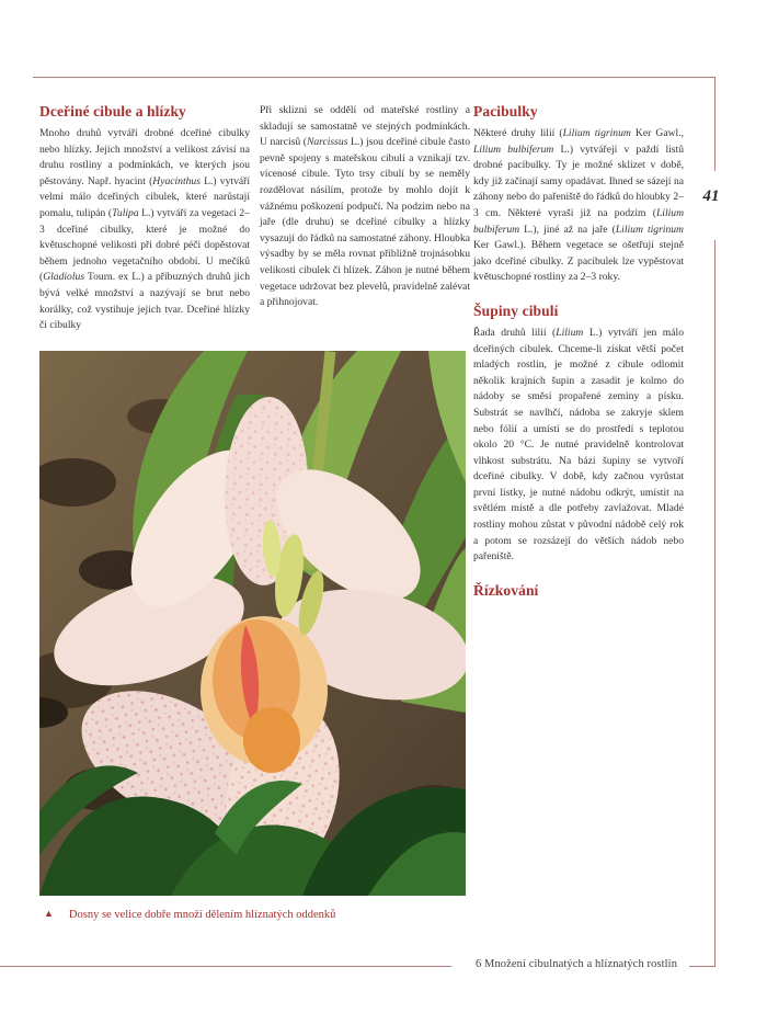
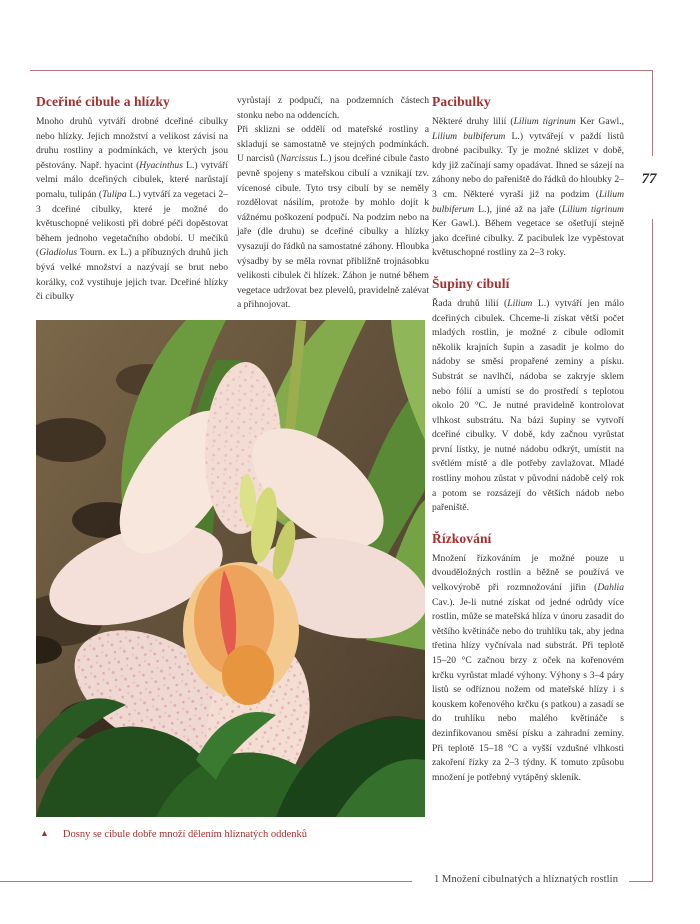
- 41
+ 77
  Dceřiné cibule a hlízky
  Mnoho druhů vytváří drobné dceřiné cibulky nebo hlízky. Jejich množství a velikost závisí na druhu rostliny a podmínkách, ve kterých jsou pěstovány. Např. hyacint (Hyacinthus L.) vytváří velmi málo dceřiných cibulek, které narůstají pomalu, tulipán (Tulipa L.) vytváří za vegetaci 2–3 dceřiné cibulky, které je možné do květuschopné velikosti při dobré péči dopěstovat během jednoho vegetačního období. U mečíků (Gladiolus Tourn. ex L.) a příbuzných druhů jich bývá velké množství a nazývají se brut nebo korálky, což vystihuje jejich tvar. Dceřiné hlízky či cibulky
+ vyrůstají z podpučí, na podzemních částech stonku nebo na oddencích.
  Při sklizni se oddělí od mateřské rostliny a skladují se samostatně ve stejných podmínkách. U narcisů (Narcissus L.) jsou dceřiné cibule často pevně spojeny s mateřskou cibulí a vznikají tzv. vícenosé cibule. Tyto trsy cibulí by se neměly rozdělovat násilím, protože by mohlo dojít k vážnému poškození podpučí. Na podzim nebo na jaře (dle druhu) se dceřiné cibulky a hlízky vysazují do řádků na samostatné záhony. Hloubka výsadby by se měla rovnat přibližně trojnásobku velikosti cibulek či hlízek. Záhon je nutné během vegetace udržovat bez plevelů, pravidelně zalévat a přihnojovat.
  Pacibulky
  Některé druhy lilií (Lilium tigrinum Ker Gawl., Lilium bulbiferum L.) vytvářejí v paždí listů drobné pacibulky. Ty je možné sklizet v době, kdy již začínají samy opadávat. Ihned se sázejí na záhony nebo do pařeniště do řádků do hloubky 2–3 cm. Některé vyraší již na podzim (Lilium bulbiferum L.), jiné až na jaře (Lilium tigrinum Ker Gawl.). Během vegetace se ošetřují stejně jako dceřiné cibulky. Z pacibulek lze vypěstovat květuschopné rostliny za 2–3 roky.
  Šupiny cibulí
  Řada druhů lilií (Lilium L.) vytváří jen málo dceřiných cibulek. Chceme-li získat větší počet mladých rostlin, je možné z cibule odlomit několik krajních šupin a zasadit je kolmo do nádoby se směsí propařené zeminy a písku. Substrát se navlhčí, nádoba se zakryje sklem nebo fólií a umístí se do prostředí s teplotou okolo 20 °C. Je nutné pravidelně kontrolovat vlhkost substrátu. Na bázi šupiny se vytvoří dceřiné cibulky. V době, kdy začnou vyrůstat první lístky, je nutné nádobu odkrýt, umístit na světlém místě a dle potřeby zavlažovat. Mladé rostliny mohou zůstat v původní nádobě celý rok a potom se rozsázejí do větších nádob nebo pařeniště.
  Řízkování
+ Množení řízkováním je možné pouze u dvouděložných rostlin a běžně se používá ve velkovýrobě při rozmnožování jiřin (Dahlia Cav.). Je-li nutné získat od jedné odrůdy více rostlin, může se mateřská hlíza v únoru zasadit do většího květináče nebo do truhlíku tak, aby jedna třetina hlízy vyčnívala nad substrát. Při teplotě 15–20 °C začnou brzy z oček na kořenovém krčku vyrůstat mladé výhony. Výhony s 3–4 páry listů se odříznou nožem od mateřské hlízy i s kouskem kořenového krčku (s patkou) a zasadí se do truhlíku nebo malého květináče s dezinfikovanou směsí písku a zahradní zeminy. Při teplotě 15–18 °C a vyšší vzdušné vlhkosti zakoření řízky za 2–3 týdny. K tomuto způsobu množení je potřebný vytápěný skleník.
- ▲ Dosny se velice dobře množí dělením hlíznatých oddenků
+ ▲ Dosny se cibule dobře množí dělením hlíznatých oddenků
- 6 Množení cibulnatých a hlíznatých rostlin
+ 1 Množení cibulnatých a hlíznatých rostlin
